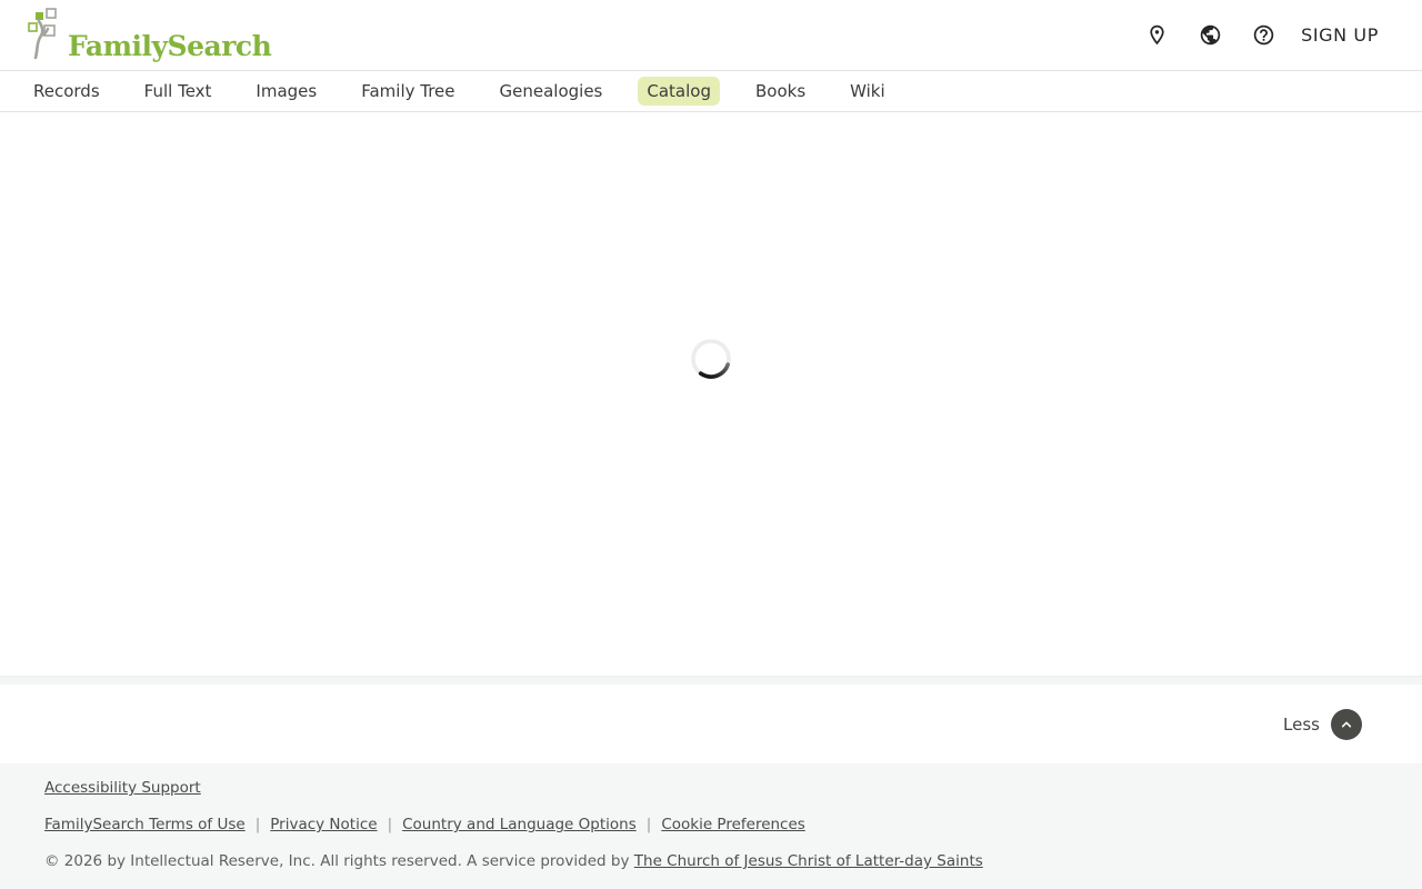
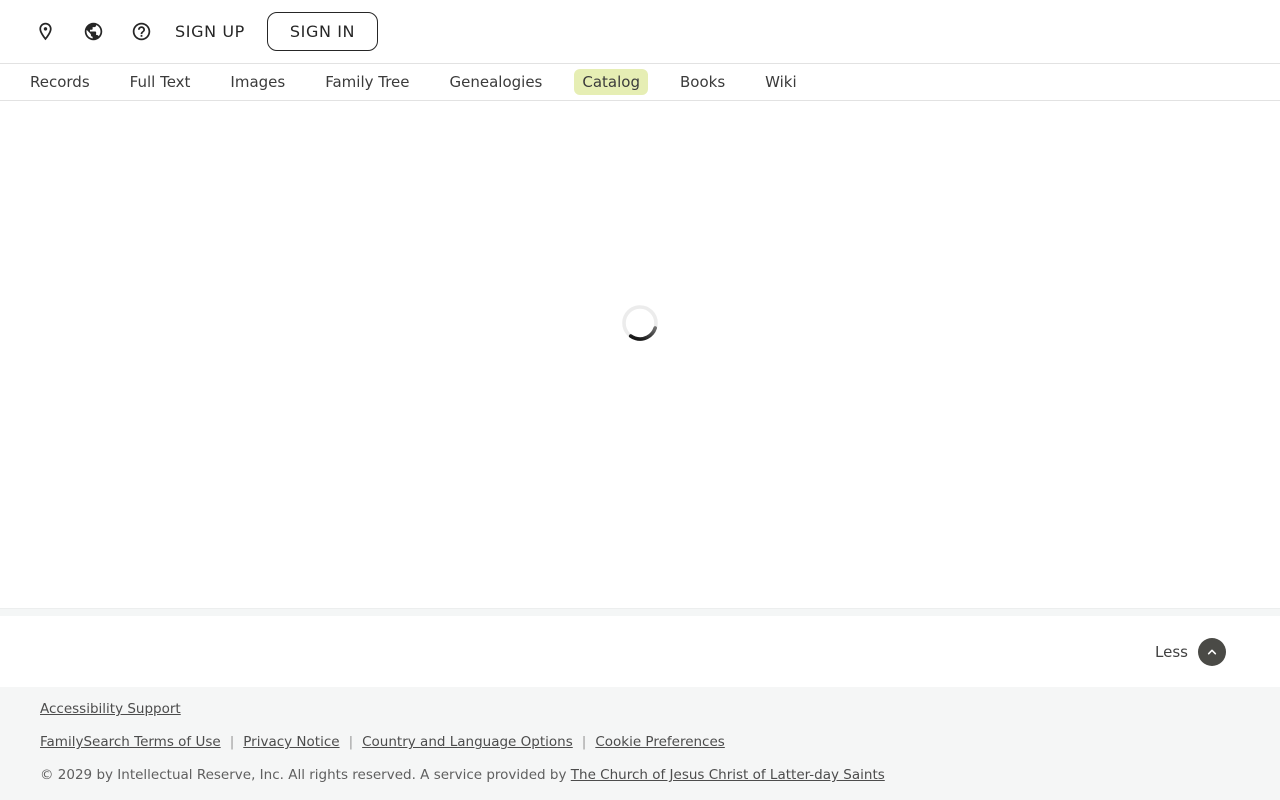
- FamilySearch
  SIGN UP
+ SIGN IN
  Records
  Full Text
  Images
  Family Tree
  Genealogies
  Catalog
  Books
  Wiki
  Less
  Accessibility Support
  FamilySearch Terms of Use | Privacy Notice | Country and Language Options | Cookie Preferences
- © 2026 by Intellectual Reserve, Inc. All rights reserved. A service provided by The Church of Jesus Christ of Latter-day Saints
+ © 2029 by Intellectual Reserve, Inc. All rights reserved. A service provided by The Church of Jesus Christ of Latter-day Saints
